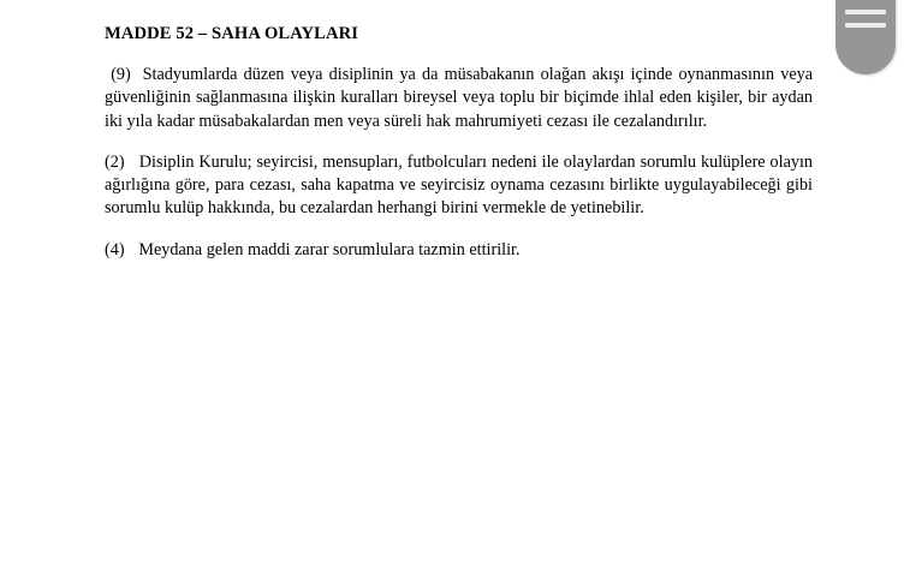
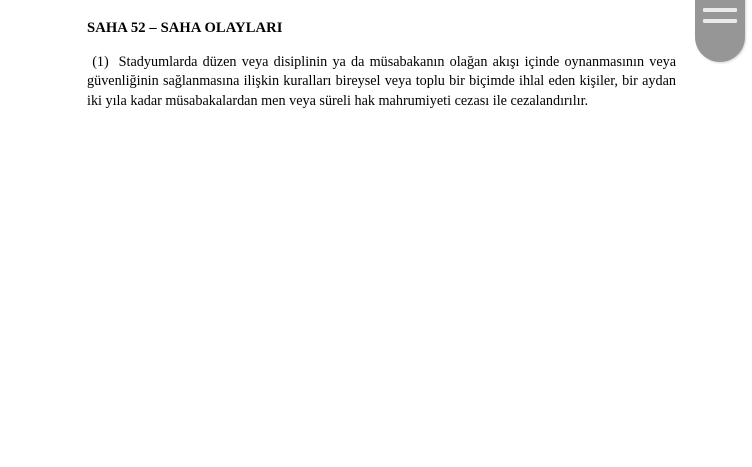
- MADDE 52 – SAHA OLAYLARI
+ SAHA 52 – SAHA OLAYLARI
- (9) Stadyumlarda düzen veya disiplinin ya da müsabakanın olağan akışı içinde oynanmasının veya güvenliğinin sağlanmasına ilişkin kuralları bireysel veya toplu bir biçimde ihlal eden kişiler, bir aydan iki yıla kadar müsabakalardan men veya süreli hak mahrumiyeti cezası ile cezalandırılır.
+ (1) Stadyumlarda düzen veya disiplinin ya da müsabakanın olağan akışı içinde oynanmasının veya güvenliğinin sağlanmasına ilişkin kuralları bireysel veya toplu bir biçimde ihlal eden kişiler, bir aydan iki yıla kadar müsabakalardan men veya süreli hak mahrumiyeti cezası ile cezalandırılır.
- (2) Disiplin Kurulu; seyircisi, mensupları, futbolcuları nedeni ile olaylardan sorumlu kulüplere olayın ağırlığına göre, para cezası, saha kapatma ve seyircisiz oynama cezasını birlikte uygulayabileceği gibi sorumlu kulüp hakkında, bu cezalardan herhangi birini vermekle de yetinebilir.
- (4) Meydana gelen maddi zarar sorumlulara tazmin ettirilir.
